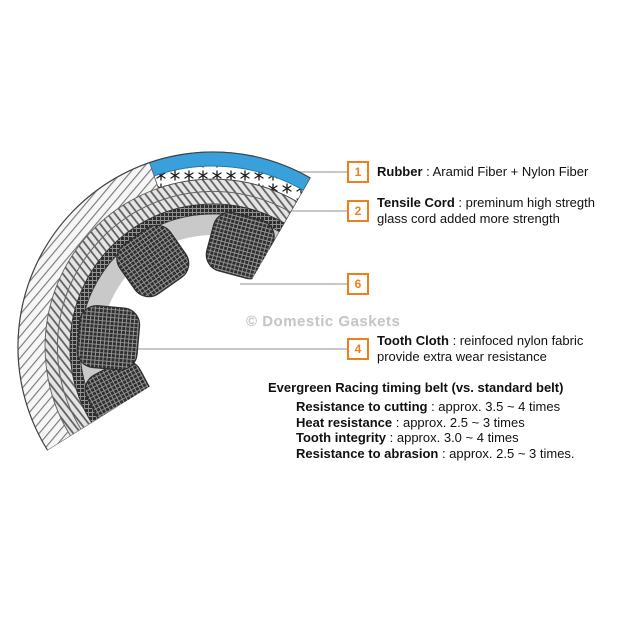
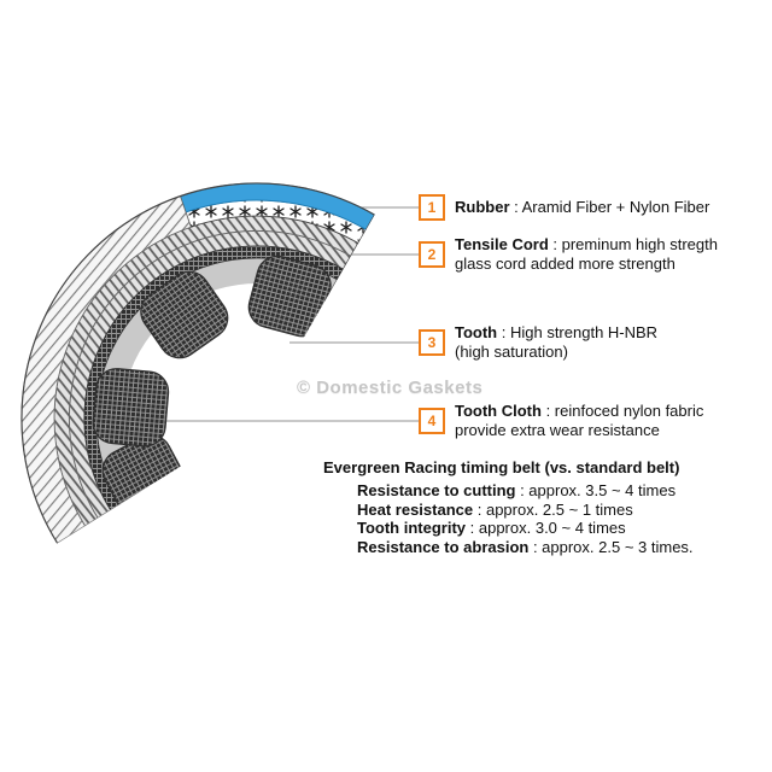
  © Domestic Gaskets
  1
  Rubber : Aramid Fiber + Nylon Fiber
  2
  Tensile Cord : preminum high stregth
  glass cord added more strength
- 6
+ 3
+ Tooth : High strength H-NBR
+ (high saturation)
  4
  Tooth Cloth : reinfoced nylon fabric
  provide extra wear resistance
  Evergreen Racing timing belt (vs. standard belt)
  Resistance to cutting : approx. 3.5 ~ 4 times
- Heat resistance : approx. 2.5 ~ 3 times
+ Heat resistance : approx. 2.5 ~ 1 times
  Tooth integrity : approx. 3.0 ~ 4 times
  Resistance to abrasion : approx. 2.5 ~ 3 times.
